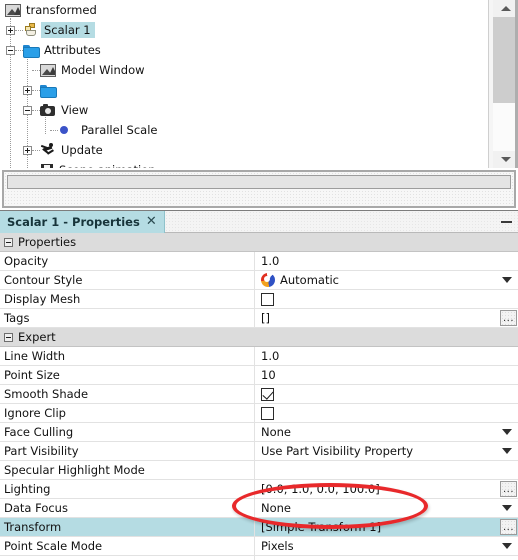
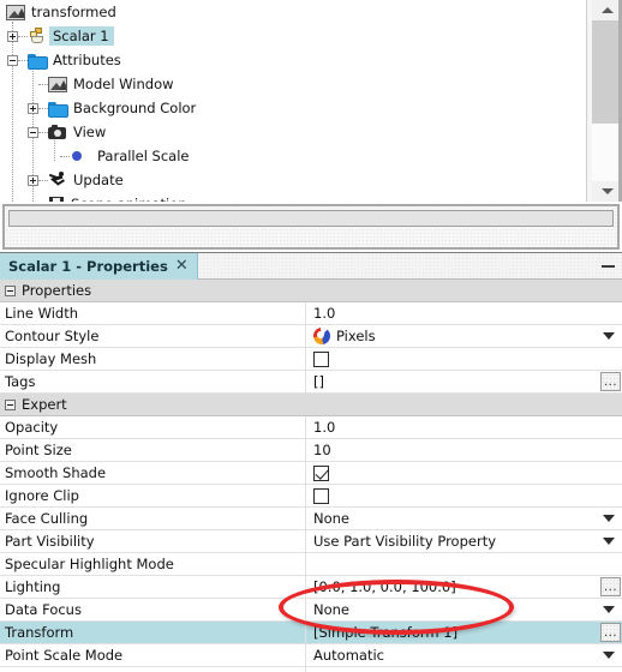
  transformed
  Scalar 1
  Attributes
  Model Window
+ Background Color
  View
  Parallel Scale
  Update
  Scalar 1 - Properties
  ✕
  Properties
- Opacity
+ Line Width
  1.0
  Contour Style
- Automatic
+ Pixels
  Display Mesh
  Tags
  []
  ...
  Expert
- Line Width
+ Opacity
  1.0
  Point Size
  10
  Smooth Shade
  Ignore Clip
  Face Culling
  None
  Part Visibility
  Use Part Visibility Property
  Specular Highlight Mode
  Lighting
  [0.0, 1.0, 0.0, 100.0]
  ...
  Data Focus
  None
  Transform
  [Simple Transform 1]
  ...
  Point Scale Mode
- Pixels
+ Automatic
